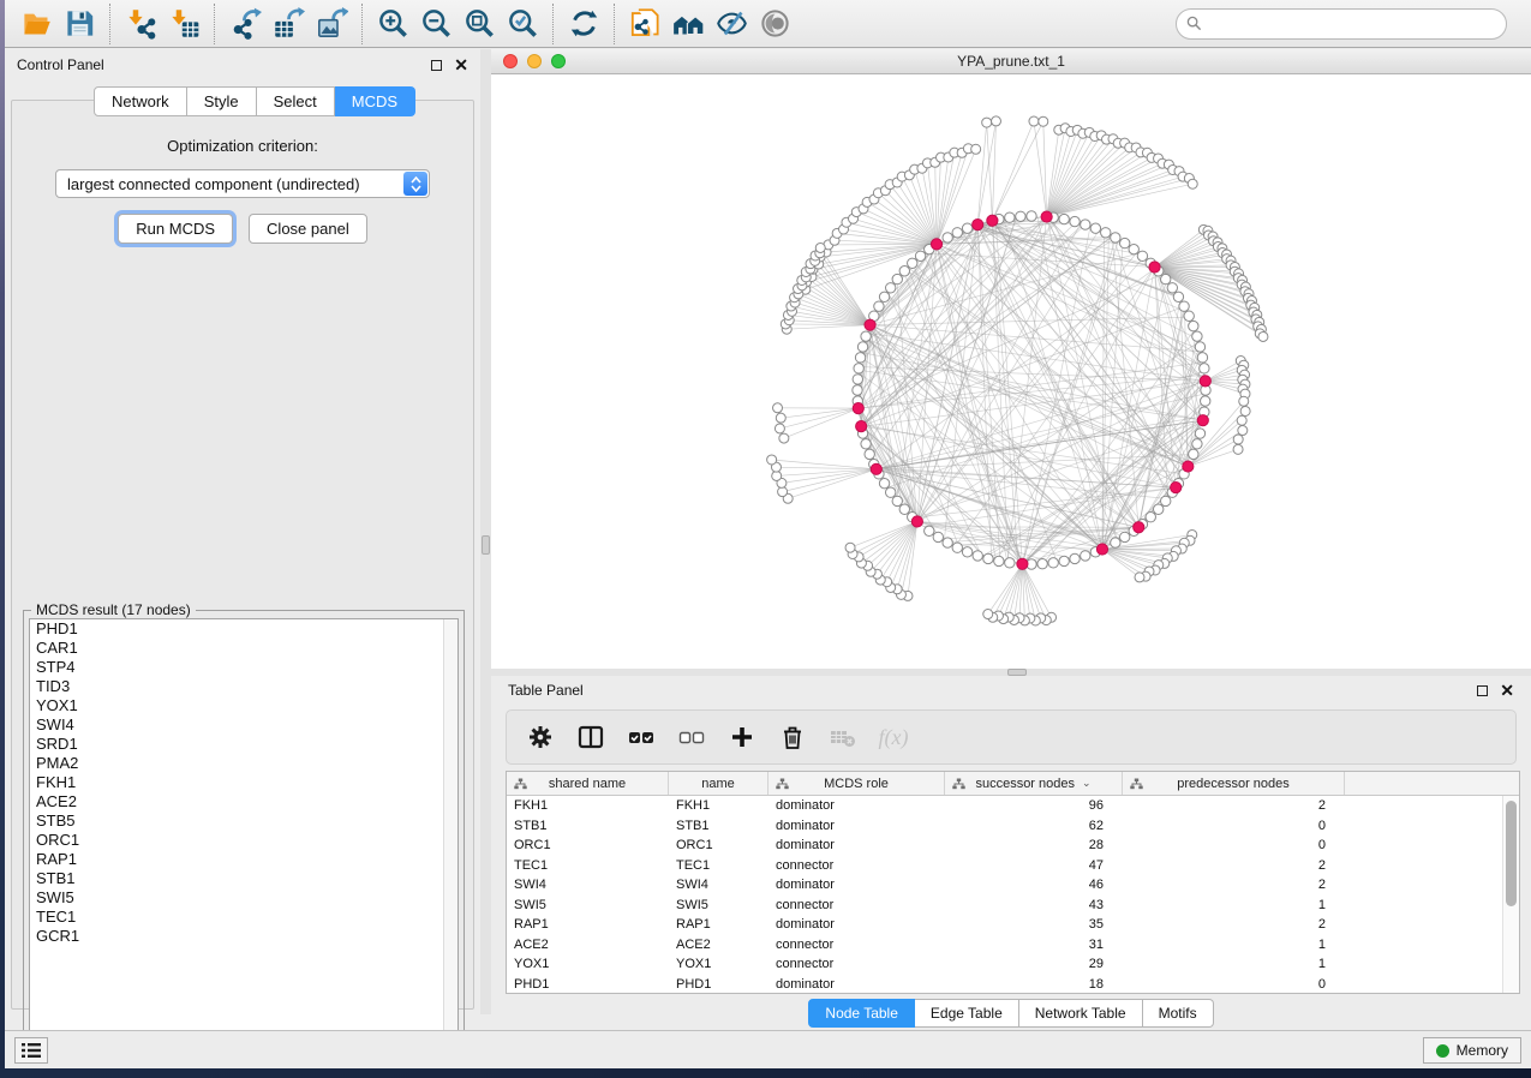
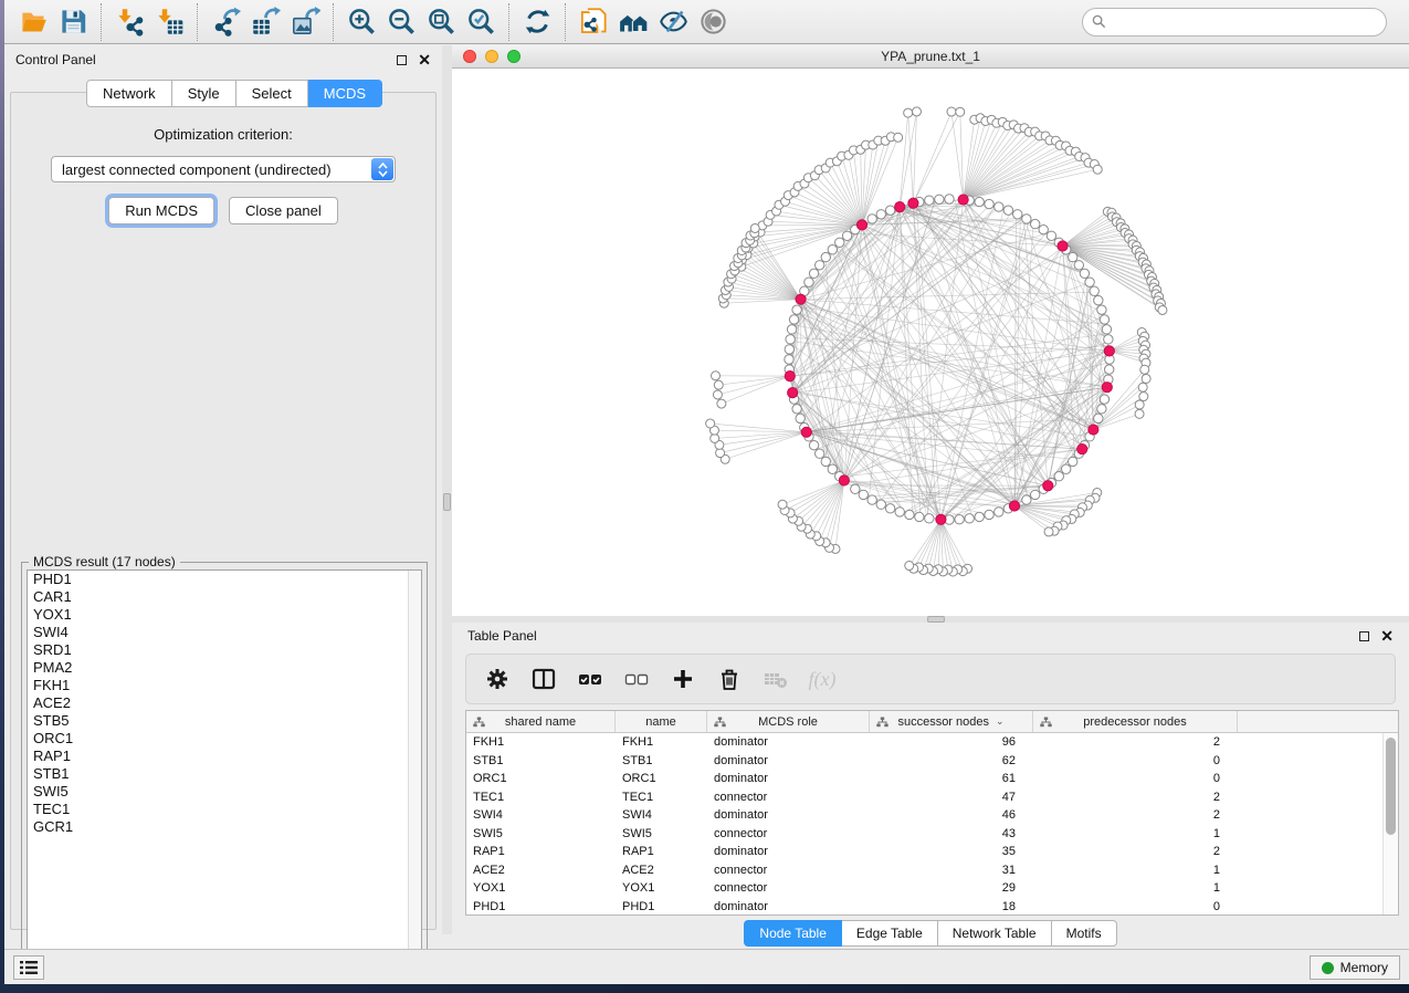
  Control Panel
  ✕
  Network
  Style
  Select
  MCDS
  Optimization criterion:
  largest connected component (undirected)
  Run MCDS
  Close panel
  MCDS result (17 nodes)
  PHD1
  CAR1
- STP4
- TID3
  YOX1
  SWI4
  SRD1
  PMA2
  FKH1
  ACE2
  STB5
  ORC1
  RAP1
  STB1
  SWI5
  TEC1
  GCR1
  YPA_prune.txt_1
  Table Panel
  ✕
  f(x)
  shared name
  name
  MCDS role
  successor nodes
  ⌄
  predecessor nodes
  FKH1
  FKH1
  dominator
  96
  2
  STB1
  STB1
  dominator
  62
  0
  ORC1
  ORC1
  dominator
- 28
+ 61
  0
  TEC1
  TEC1
  connector
  47
  2
  SWI4
  SWI4
  dominator
  46
  2
  SWI5
  SWI5
  connector
  43
  1
  RAP1
  RAP1
  dominator
  35
  2
  ACE2
  ACE2
  connector
  31
  1
  YOX1
  YOX1
  connector
  29
  1
  PHD1
  PHD1
  dominator
  18
  0
  Node Table
  Edge Table
  Network Table
  Motifs
  Memory
